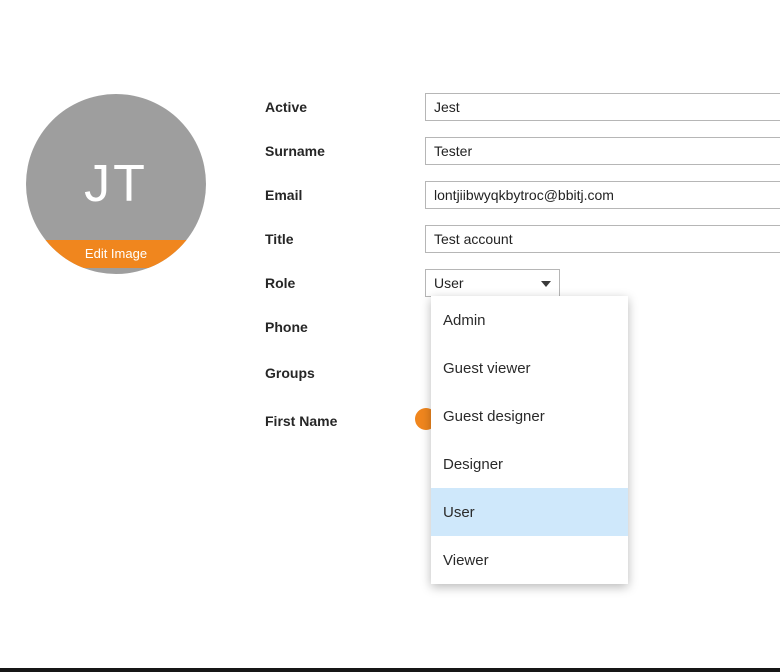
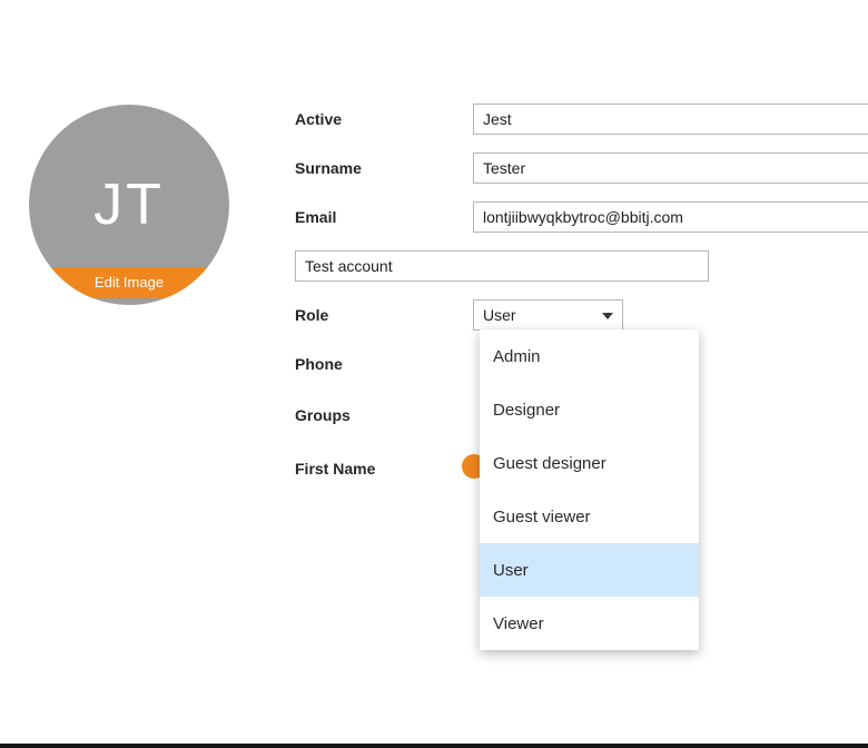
  JT
  Edit Image
  Active
  Jest
  Surname
  Tester
  Email
  lontjiibwyqkbytroc@bbitj.com
- Title
  Test account
  Role
  User
  Phone
  Groups
  First Name
  Admin
- Guest viewer
+ Designer
  Guest designer
- Designer
+ Guest viewer
  User
  Viewer
